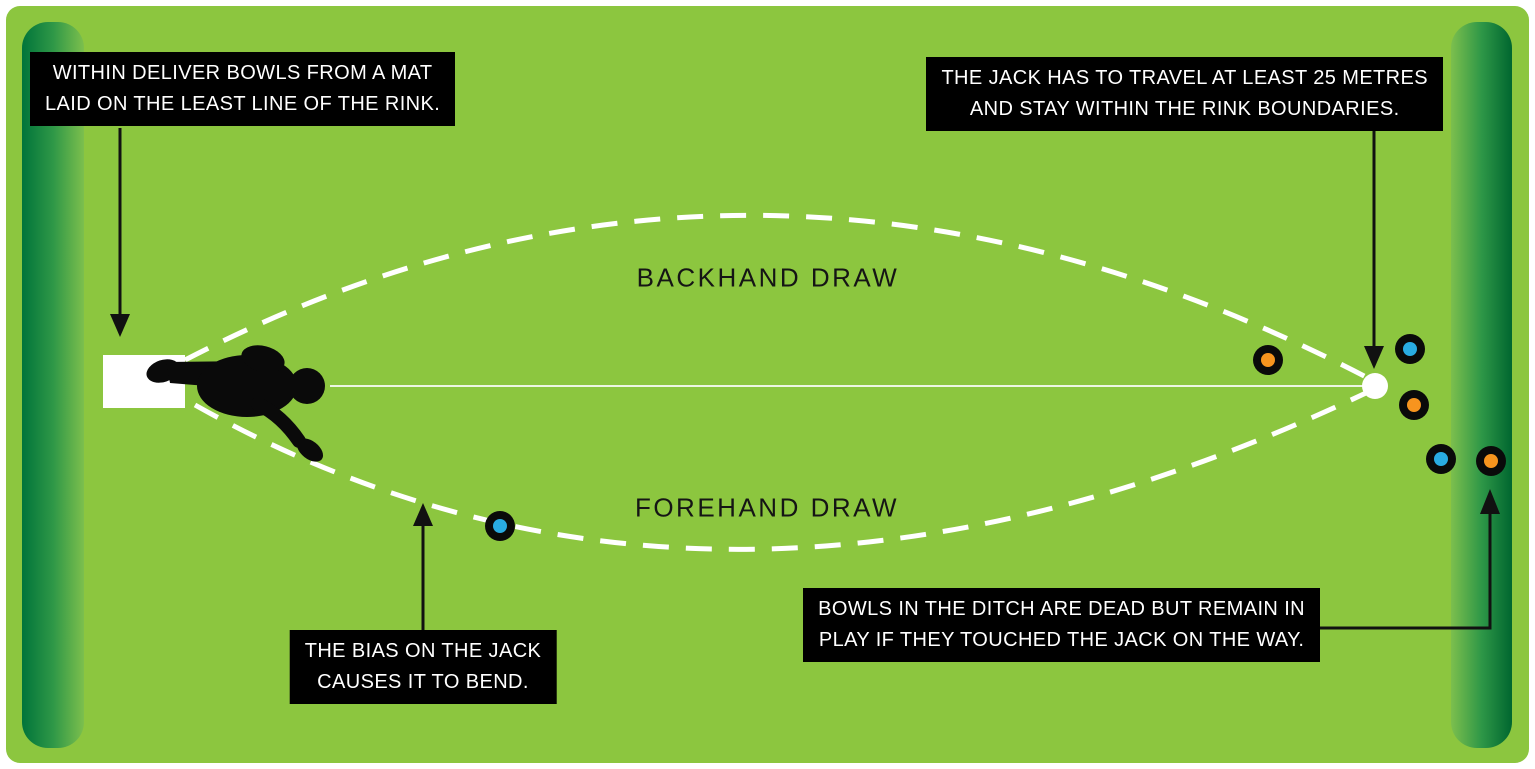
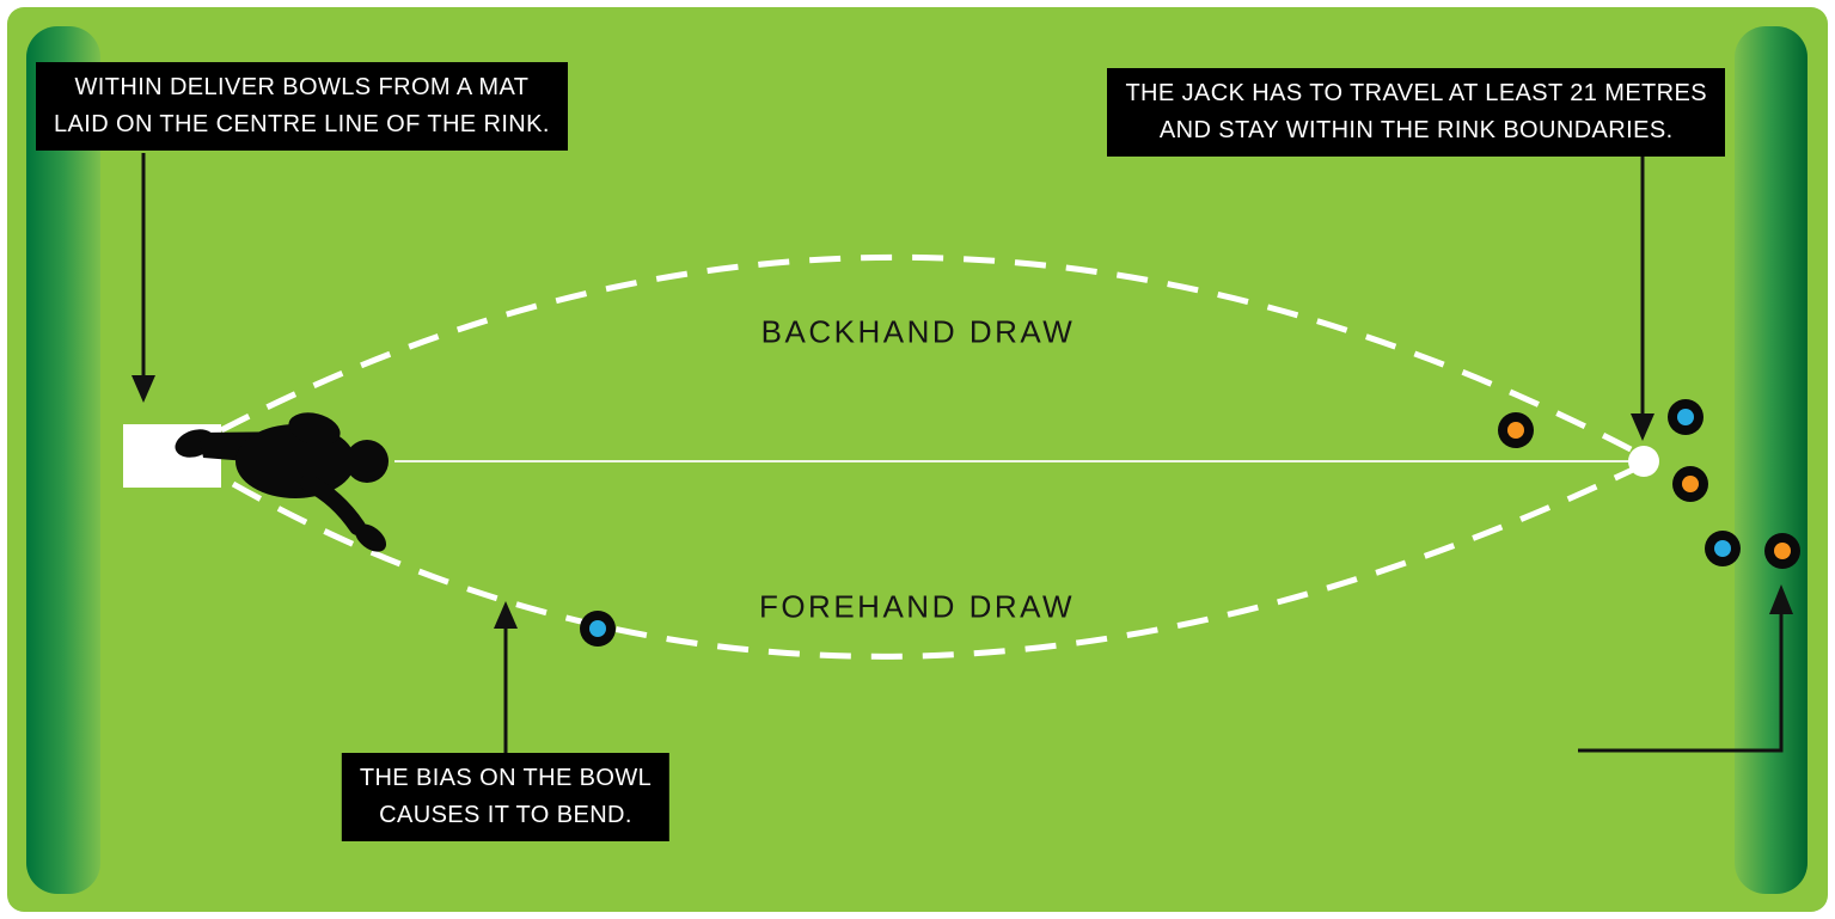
  WITHIN DELIVER BOWLS FROM A MAT
- LAID ON THE LEAST LINE OF THE RINK.
+ LAID ON THE CENTRE LINE OF THE RINK.
- THE JACK HAS TO TRAVEL AT LEAST 25 METRES
+ THE JACK HAS TO TRAVEL AT LEAST 21 METRES
  AND STAY WITHIN THE RINK BOUNDARIES.
- THE BIAS ON THE JACK
+ THE BIAS ON THE BOWL
  CAUSES IT TO BEND.
- BOWLS IN THE DITCH ARE DEAD BUT REMAIN IN
- PLAY IF THEY TOUCHED THE JACK ON THE WAY.
  BACKHAND DRAW
  FOREHAND DRAW
